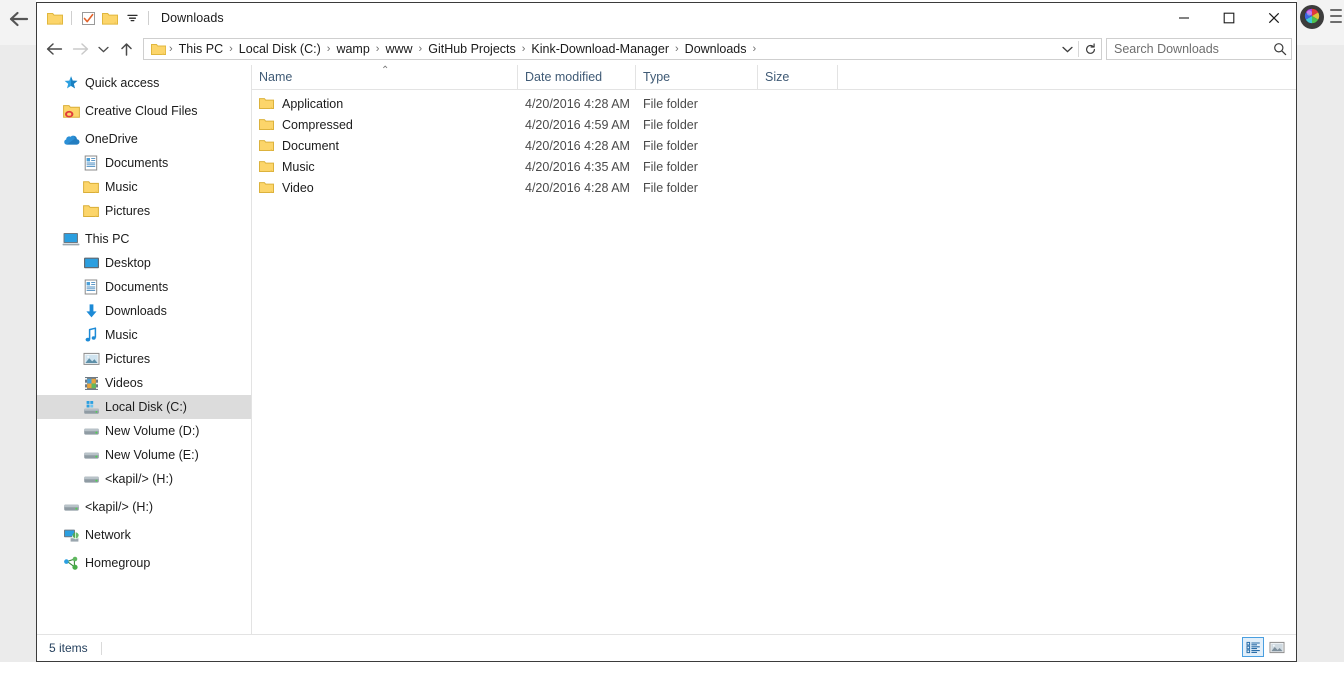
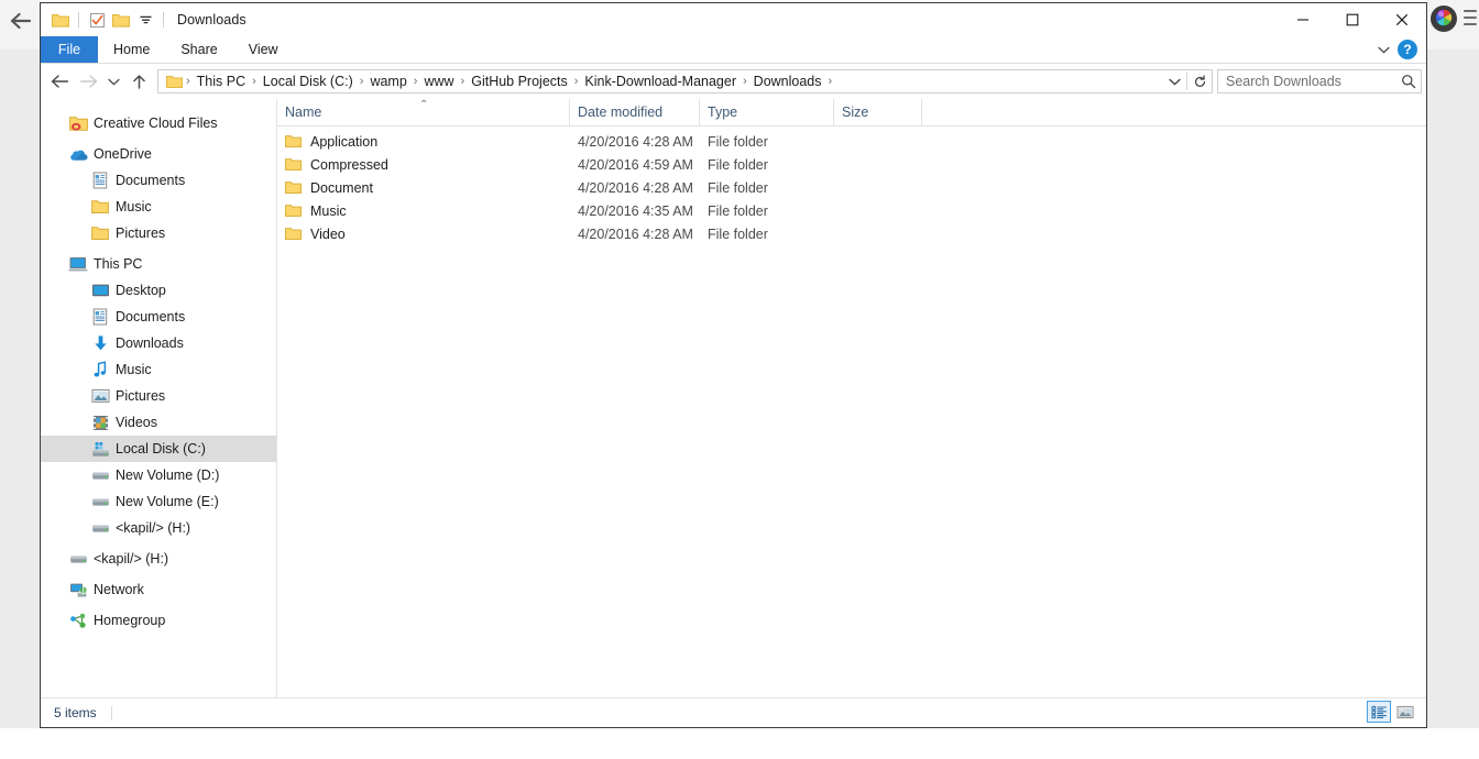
  Downloads
+ File
+ Home
+ Share
+ View
+ ?
  ›
  This PC
  ›
  Local Disk (C:)
  ›
  wamp
  ›
  www
  ›
  GitHub Projects
  ›
  Kink-Download-Manager
  ›
  Downloads
  ›
  Search Downloads
- Quick access
  Creative Cloud Files
  OneDrive
  Documents
  Music
  Pictures
  This PC
  Desktop
  Documents
  Downloads
  Music
  Pictures
  Videos
  Local Disk (C:)
  New Volume (D:)
  New Volume (E:)
  <kapil/> (H:)
  <kapil/> (H:)
  Network
  Homegroup
  ⌃
  Name
  Date modified
  Type
  Size
  Application
  4/20/2016 4:28 AM
  File folder
  Compressed
  4/20/2016 4:59 AM
  File folder
  Document
  4/20/2016 4:28 AM
  File folder
  Music
  4/20/2016 4:35 AM
  File folder
  Video
  4/20/2016 4:28 AM
  File folder
  5 items
